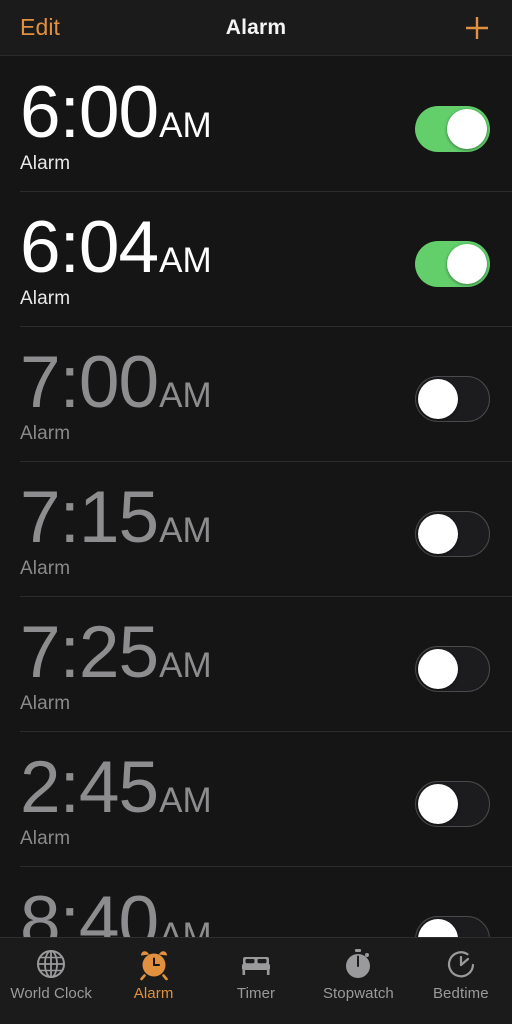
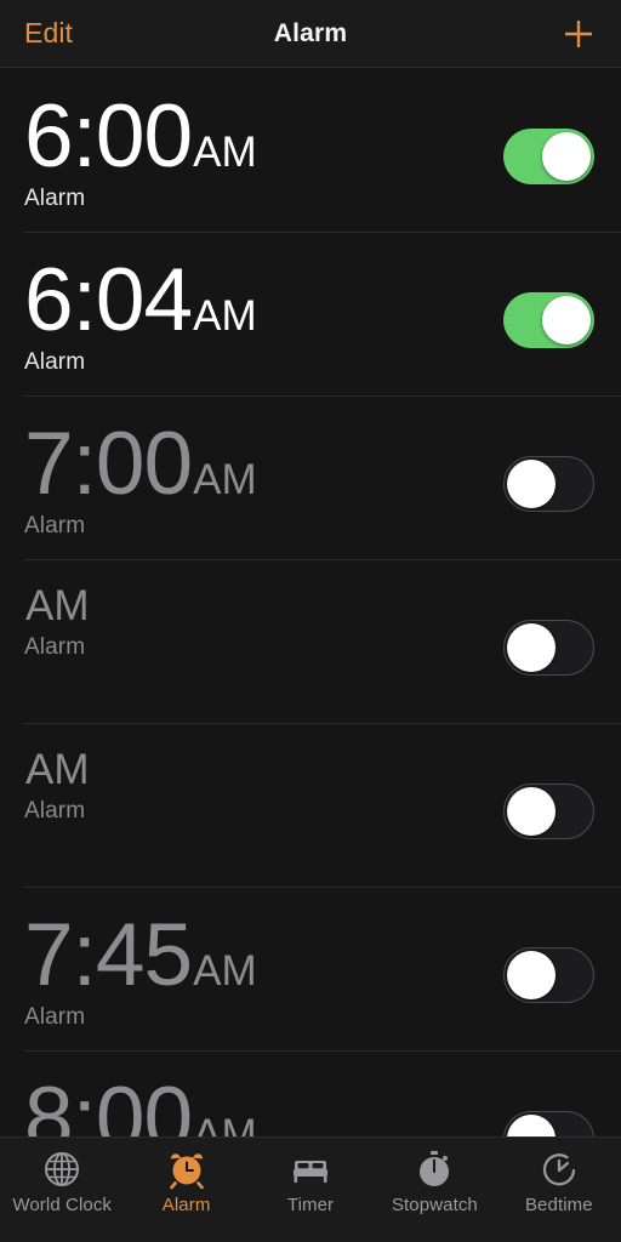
  Edit
  Alarm
  6:00
  AM
  Alarm
  6:04
  AM
  Alarm
  7:00
  AM
  Alarm
- 7:15
  AM
  Alarm
- 7:25
  AM
  Alarm
- 2:45
+ 7:45
  AM
  Alarm
- 8:40
+ 8:00
  AM
  World Clock
  Alarm
  Timer
  Stopwatch
  Bedtime
